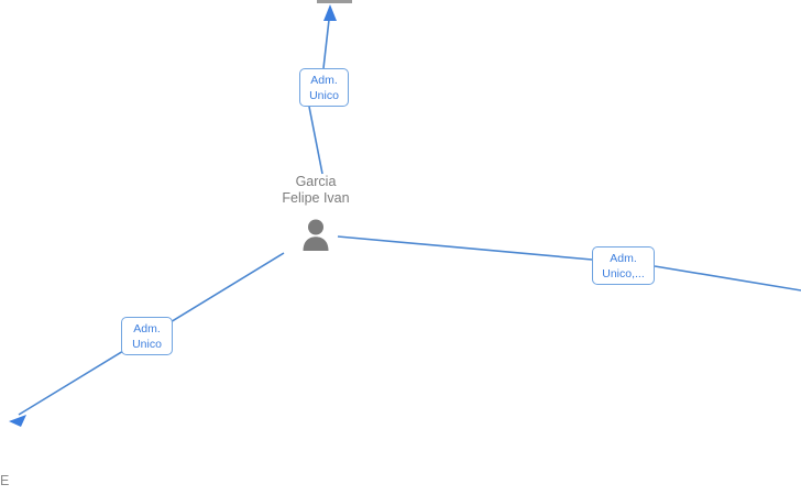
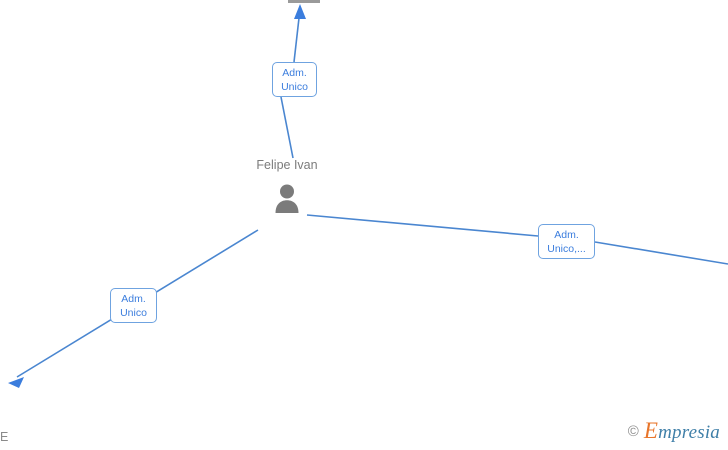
  Adm.
  Unico
  Adm.
  Unico,...
  Adm.
  Unico
- Garcia
  Felipe Ivan
  E
+ ©
+ Empresia
